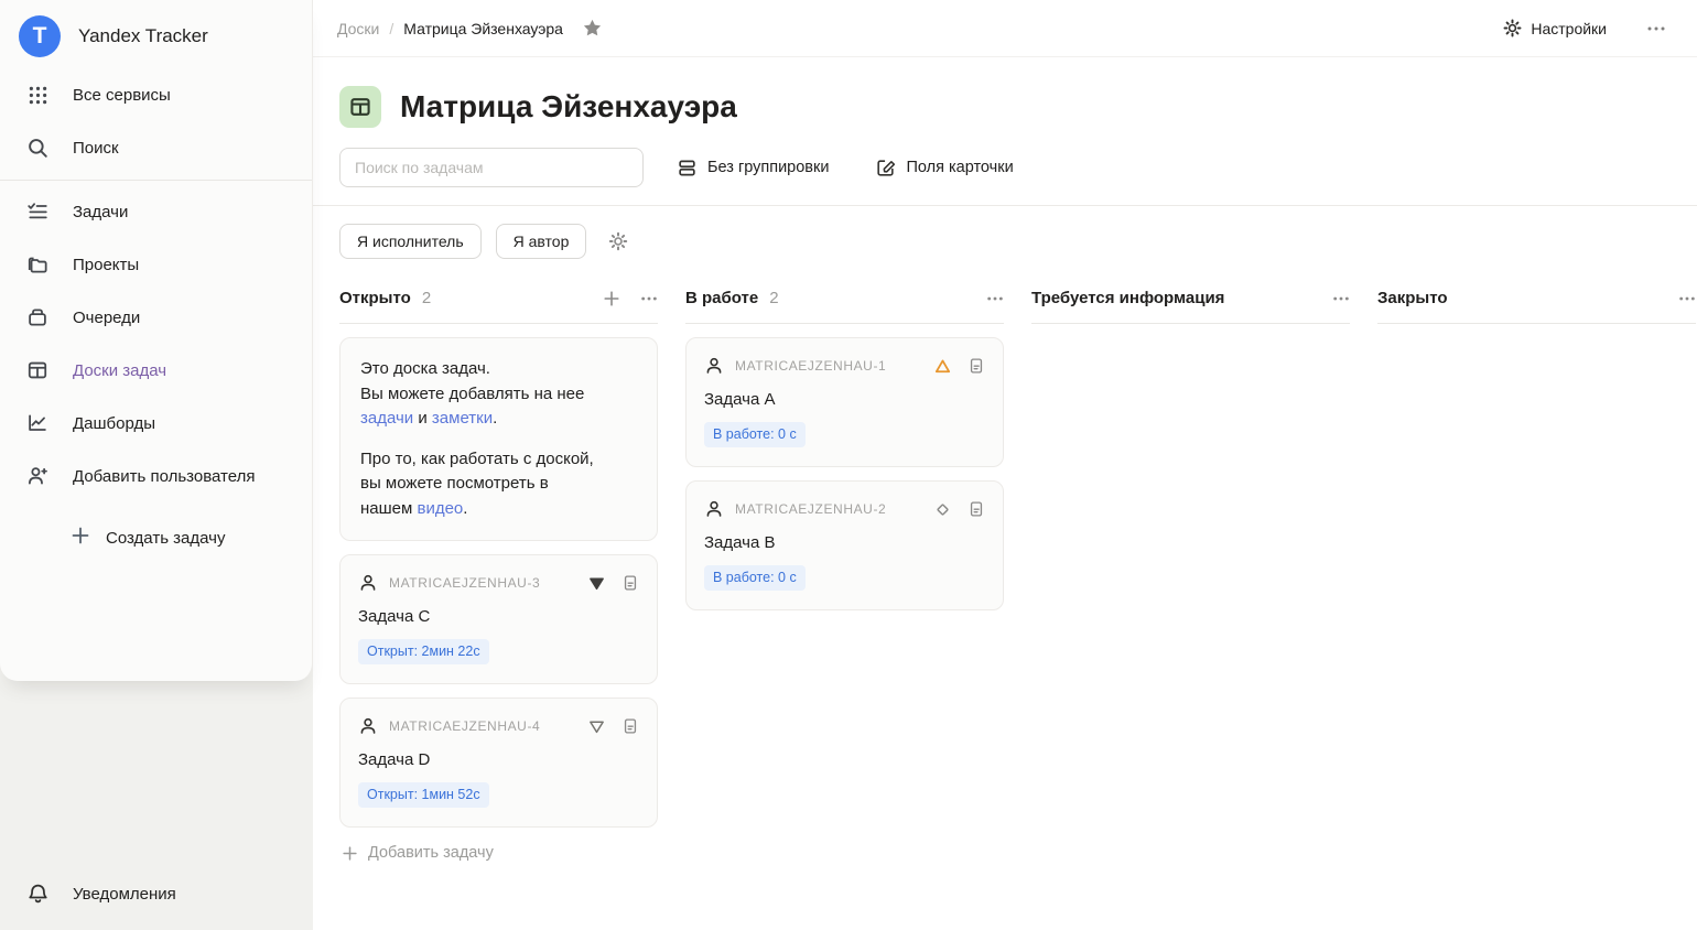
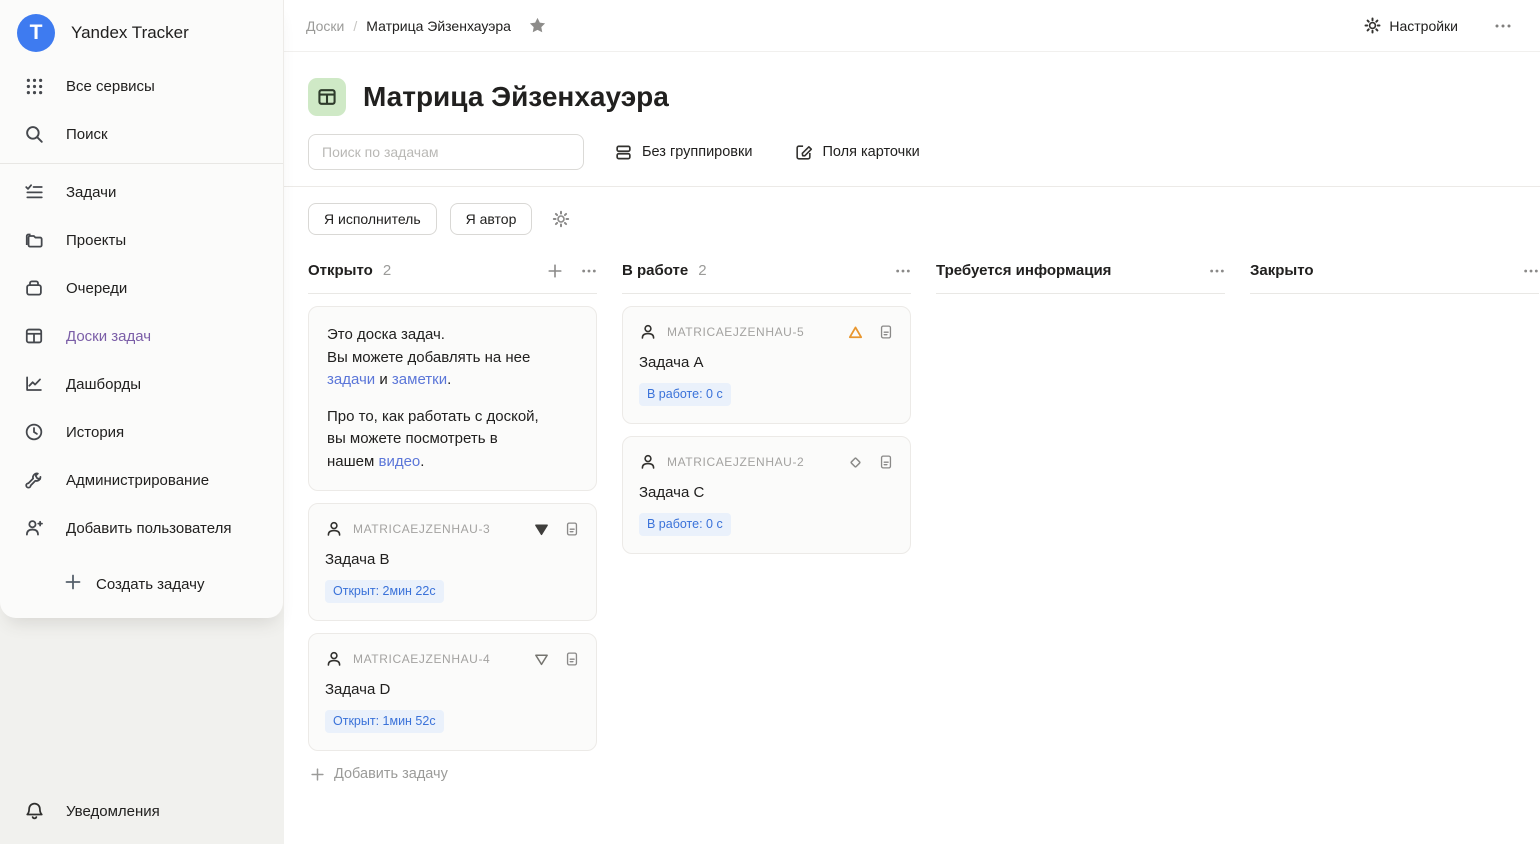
  T
  Yandex Tracker
  Все сервисы
  Поиск
  Задачи
  Проекты
  Очереди
  Доски задач
  Дашборды
+ История
+ Администрирование
  Добавить пользователя
  Создать задачу
  Уведомления
  Доски
  /
  Матрица Эйзенхауэра
  Настройки
  Матрица Эйзенхауэра
  Поиск по задачам
  Без группировки
  Поля карточки
  Я исполнитель
  Я автор
  Открыто
  2
  Это доска задач.
  Вы можете добавлять на нее
  задачи и заметки.
  Про то, как работать с доской,
  вы можете посмотреть в
  нашем видео.
  MATRICAEJZENHAU-3
- Задача C
+ Задача B
  Открыт: 2мин 22с
  MATRICAEJZENHAU-4
  Задача D
  Открыт: 1мин 52с
  Добавить задачу
  В работе
  2
- MATRICAEJZENHAU-1
+ MATRICAEJZENHAU-5
  Задача A
  В работе: 0 с
  MATRICAEJZENHAU-2
- Задача B
+ Задача C
  В работе: 0 с
  Требуется информация
  Закрыто
